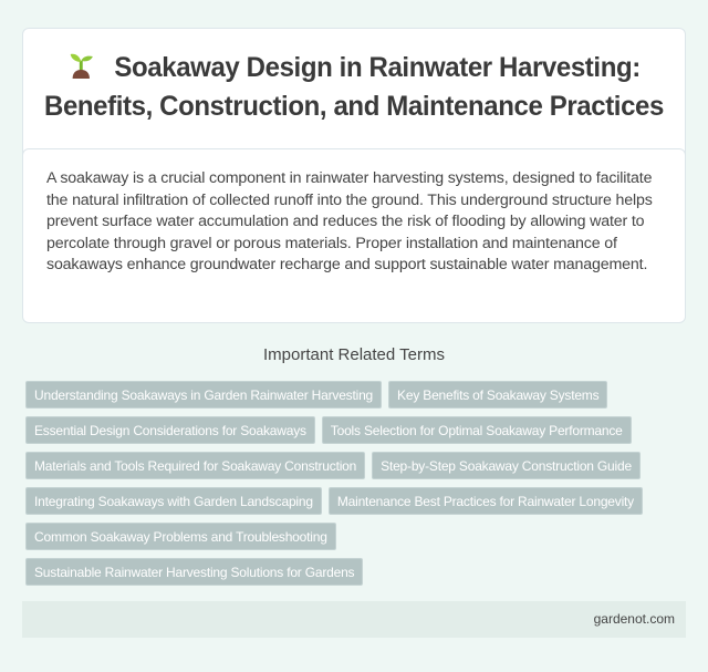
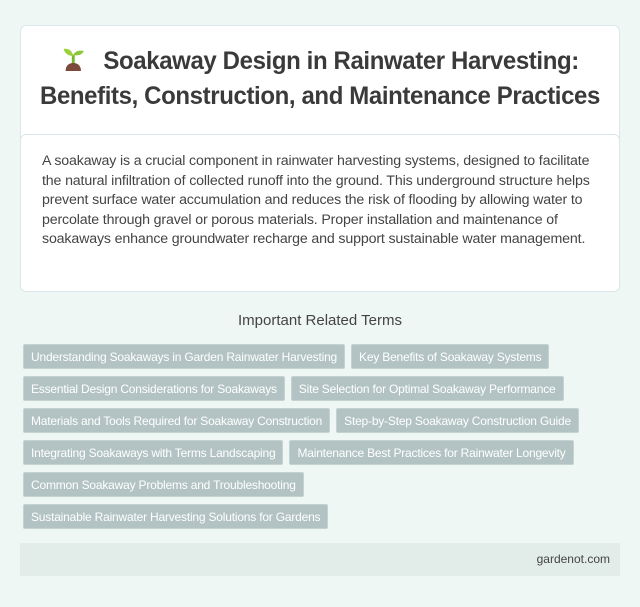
  Soakaway Design in Rainwater Harvesting: Benefits, Construction, and Maintenance Practices
  A soakaway is a crucial component in rainwater harvesting systems, designed to facilitate the natural infiltration of collected runoff into the ground. This underground structure helps prevent surface water accumulation and reduces the risk of flooding by allowing water to percolate through gravel or porous materials. Proper installation and maintenance of soakaways enhance groundwater recharge and support sustainable water management.
  Important Related Terms
  Understanding Soakaways in Garden Rainwater Harvesting
  Key Benefits of Soakaway Systems
  Essential Design Considerations for Soakaways
- Tools Selection for Optimal Soakaway Performance
+ Site Selection for Optimal Soakaway Performance
  Materials and Tools Required for Soakaway Construction
  Step-by-Step Soakaway Construction Guide
- Integrating Soakaways with Garden Landscaping
+ Integrating Soakaways with Terms Landscaping
  Maintenance Best Practices for Rainwater Longevity
  Common Soakaway Problems and Troubleshooting
  Sustainable Rainwater Harvesting Solutions for Gardens
  gardenot.com
